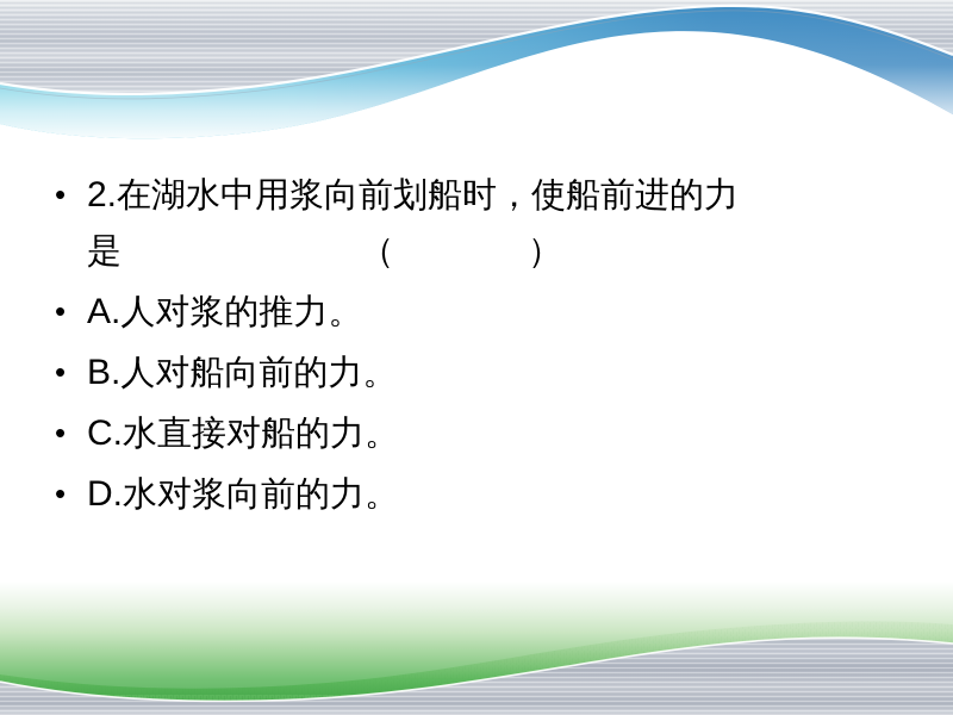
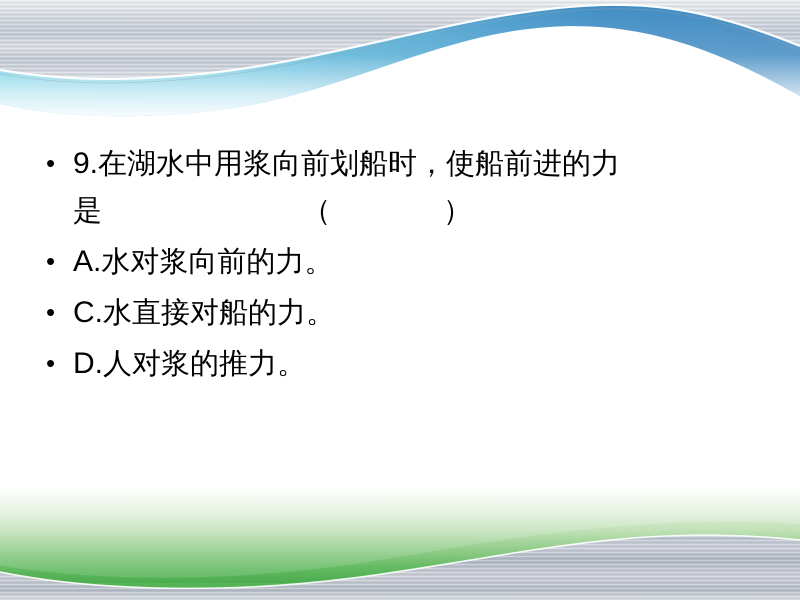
- 2.在湖水中用浆向前划船时，使船前进的力
+ 9.在湖水中用浆向前划船时，使船前进的力
  是 （ ）
- A.人对浆的推力。
+ A.水对浆向前的力。
- B.人对船向前的力。
  C.水直接对船的力。
- D.水对浆向前的力。
+ D.人对浆的推力。
